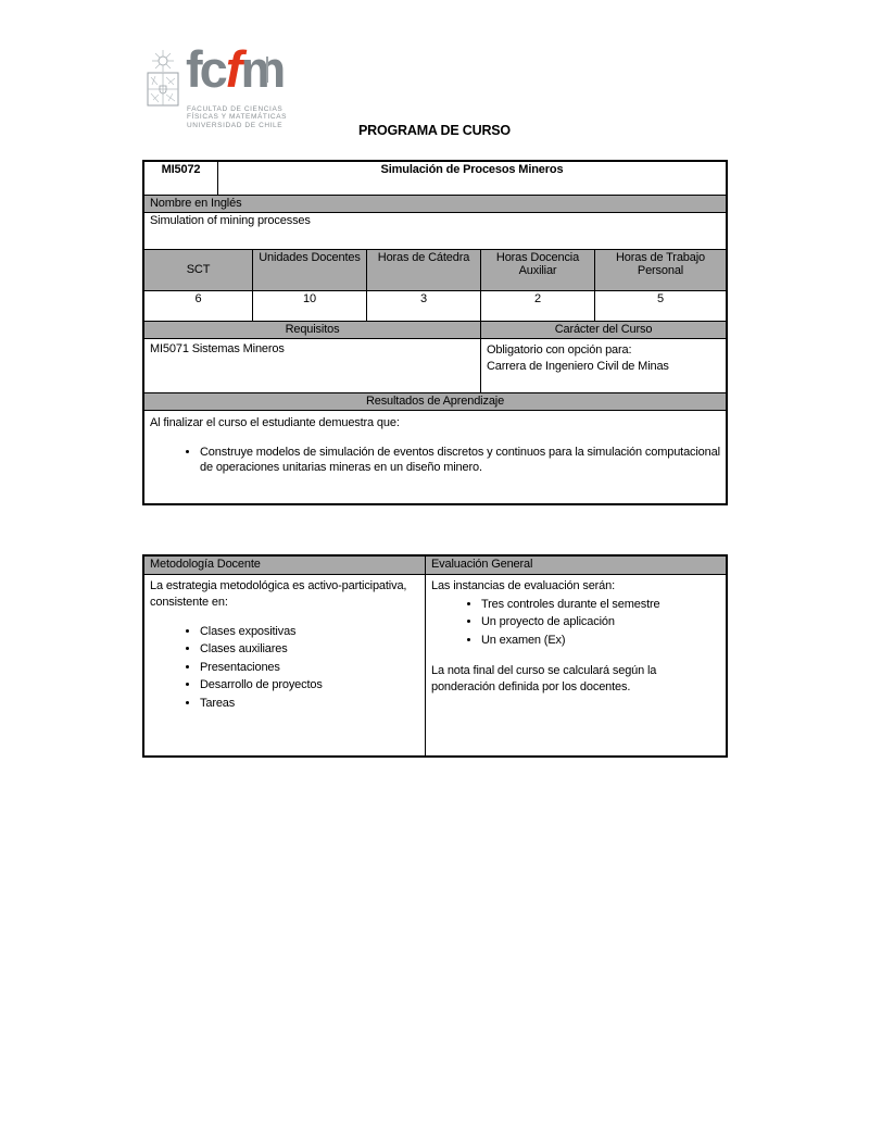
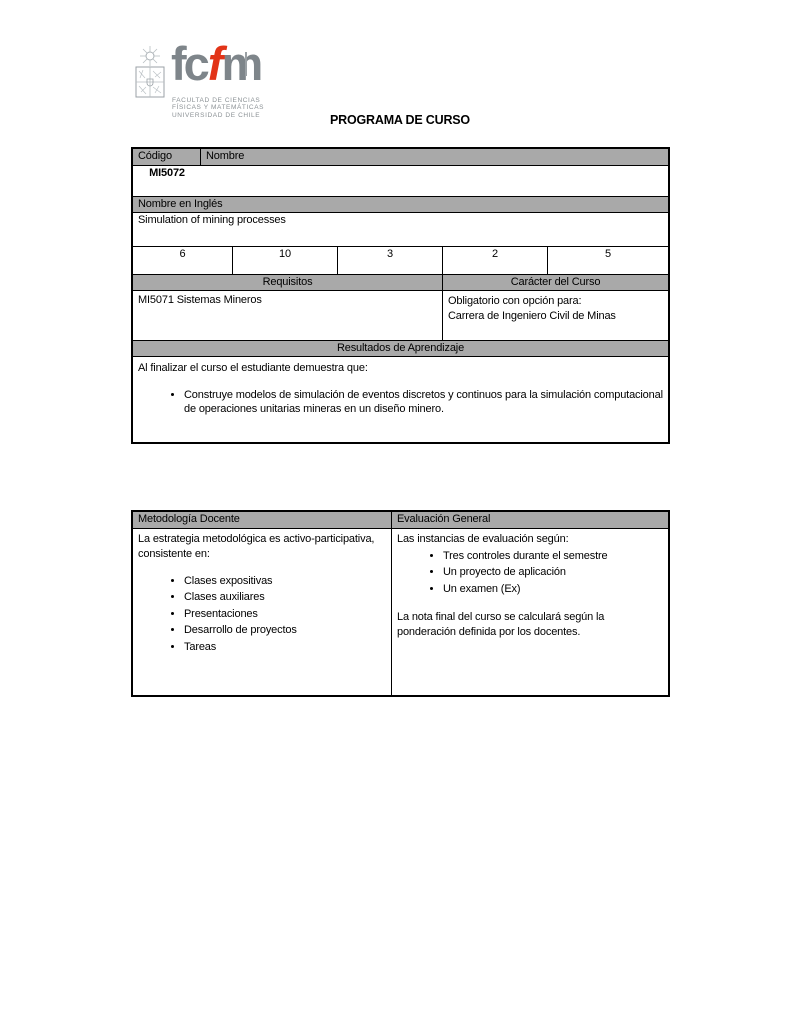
  fcfm
  PROGRAMA DE CURSO
+ Código
+ Nombre
  MI5072
- Simulación de Procesos Mineros
  Nombre en Inglés
  Simulation of mining processes
- SCT
- Unidades Docentes
- Horas de Cátedra
- Horas Docencia Auxiliar
- Horas de Trabajo Personal
  6
  10
  3
  2
  5
  Requisitos
  Carácter del Curso
  MI5071 Sistemas Mineros
  Obligatorio con opción para:
  Carrera de Ingeniero Civil de Minas
  Resultados de Aprendizaje
  Al finalizar el curso el estudiante demuestra que:
  Construye modelos de simulación de eventos discretos y continuos para la simulación computacional de operaciones unitarias mineras en un diseño minero.
  Metodología Docente
  Evaluación General
  La estrategia metodológica es activo-participativa, consistente en:
  Clases expositivas
  Clases auxiliares
  Presentaciones
  Desarrollo de proyectos
  Tareas
- Las instancias de evaluación serán:
+ Las instancias de evaluación según:
  Tres controles durante el semestre
  Un proyecto de aplicación
  Un examen (Ex)
  La nota final del curso se calculará según la ponderación definida por los docentes.
